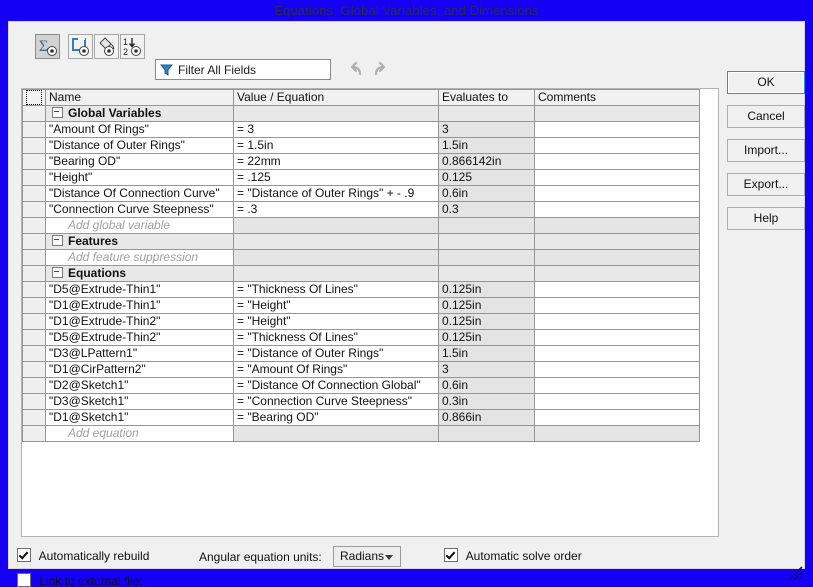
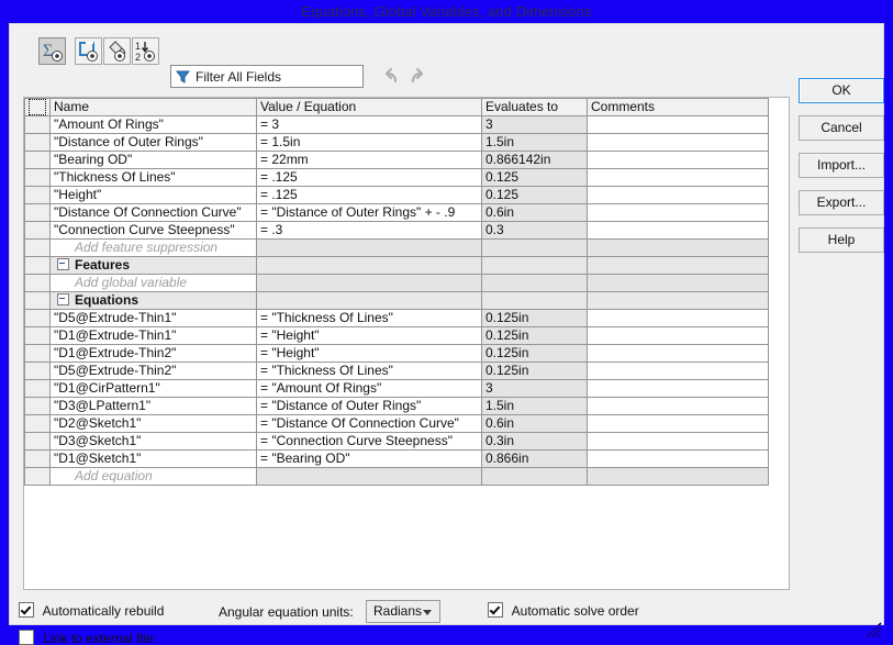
  Equations, Global Variables, and Dimensions
  Σ
  1
  2
  Filter All Fields
  	Name	Value / Equation	Evaluates to	Comments
- 	Global Variables
  	"Amount Of Rings"	= 3	3
  	"Distance of Outer Rings"	= 1.5in	1.5in
  	"Bearing OD"	= 22mm	0.866142in
+ 	"Thickness Of Lines"	= .125	0.125
  	"Height"	= .125	0.125
  	"Distance Of Connection Curve"	= "Distance of Outer Rings" + - .9	0.6in
  	"Connection Curve Steepness"	= .3	0.3
- 	Add global variable
+ 	Add feature suppression
  	Features
- 	Add feature suppression
+ 	Add global variable
  	Equations
  	"D5@Extrude-Thin1"	= "Thickness Of Lines"	0.125in
  	"D1@Extrude-Thin1"	= "Height"	0.125in
  	"D1@Extrude-Thin2"	= "Height"	0.125in
  	"D5@Extrude-Thin2"	= "Thickness Of Lines"	0.125in
+ 	"D1@CirPattern1"	= "Amount Of Rings"	3
  	"D3@LPattern1"	= "Distance of Outer Rings"	1.5in
- 	"D1@CirPattern2"	= "Amount Of Rings"	3
- 	"D2@Sketch1"	= "Distance Of Connection Global"	0.6in
+ 	"D2@Sketch1"	= "Distance Of Connection Curve"	0.6in
  	"D3@Sketch1"	= "Connection Curve Steepness"	0.3in
  	"D1@Sketch1"	= "Bearing OD"	0.866in
  	Add equation
  OK
  Cancel
  Import...
  Export...
  Help
  Automatically rebuild
  Link to external file:
  Angular equation units:
  Radians
  Automatic solve order
